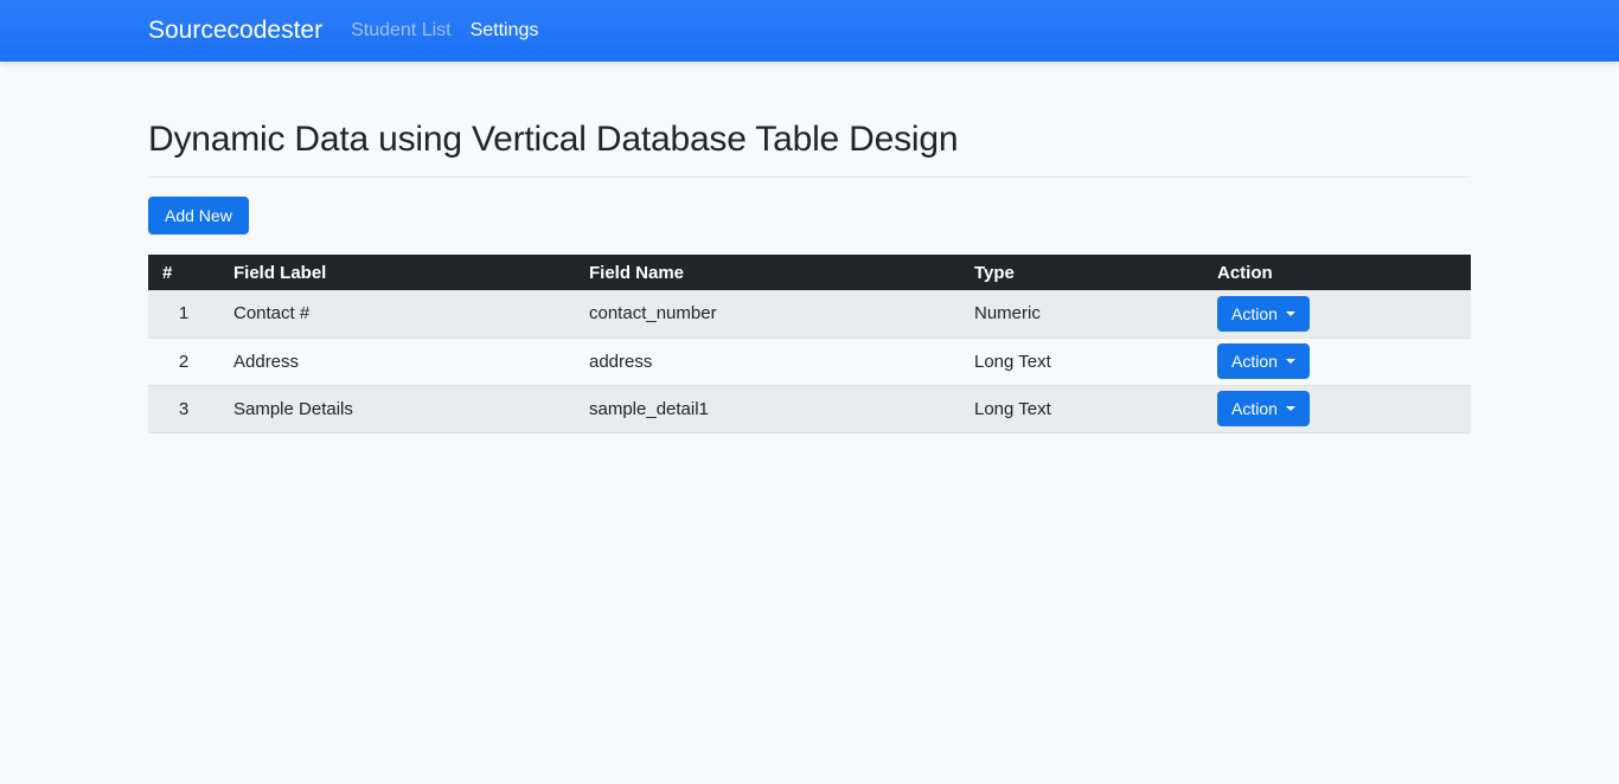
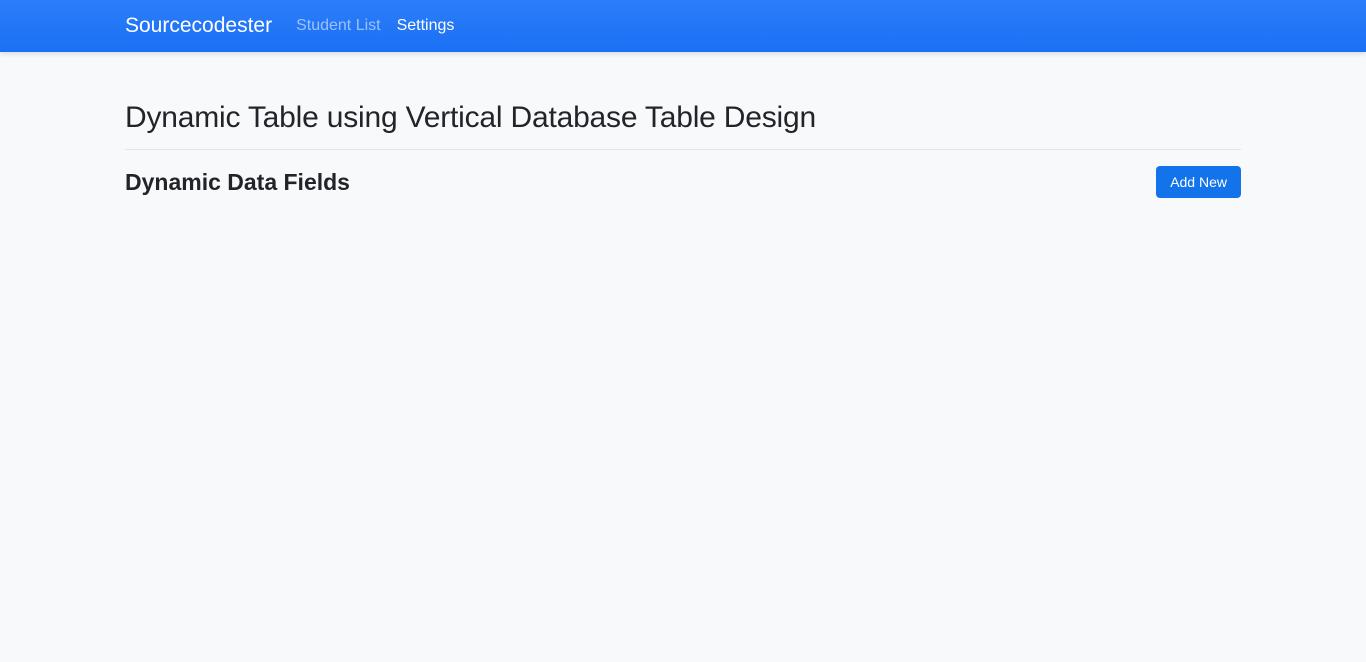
  Sourcecodester
  Student List
  Settings
- Dynamic Data using Vertical Database Table Design
+ Dynamic Table using Vertical Database Table Design
+ Dynamic Data Fields
  Add New
- #	Field Label	Field Name	Type	Action
- 1	Contact #	contact_number	Numeric	Action
- 2	Address	address	Long Text	Action
- 3	Sample Details	sample_detail1	Long Text	Action
